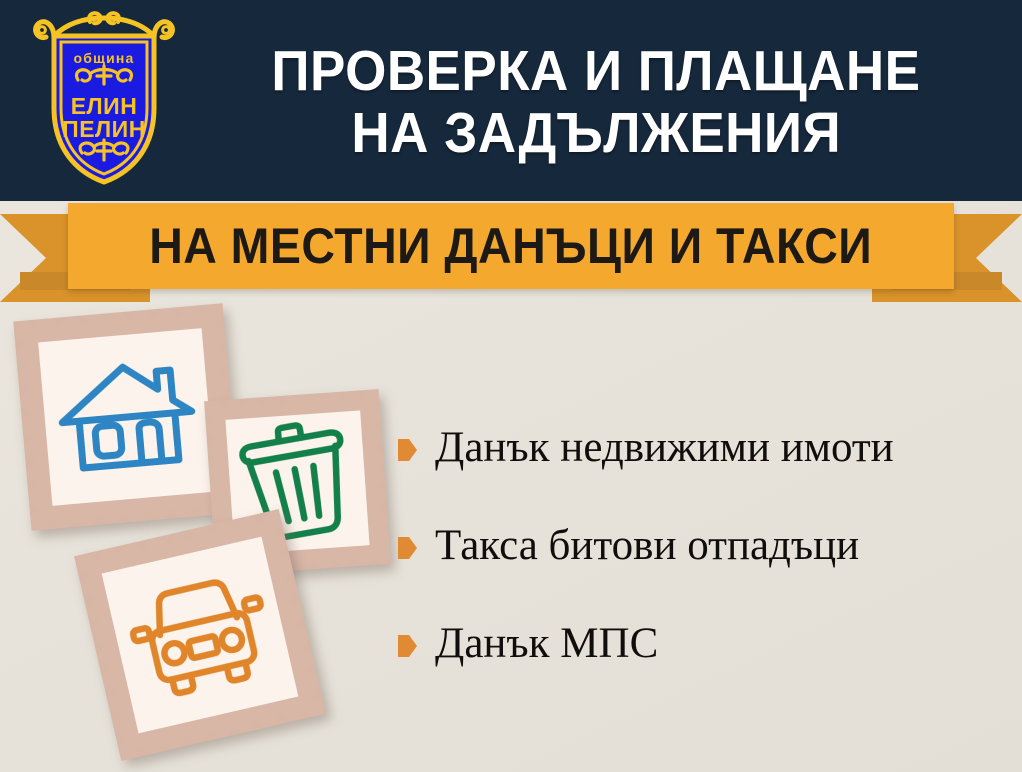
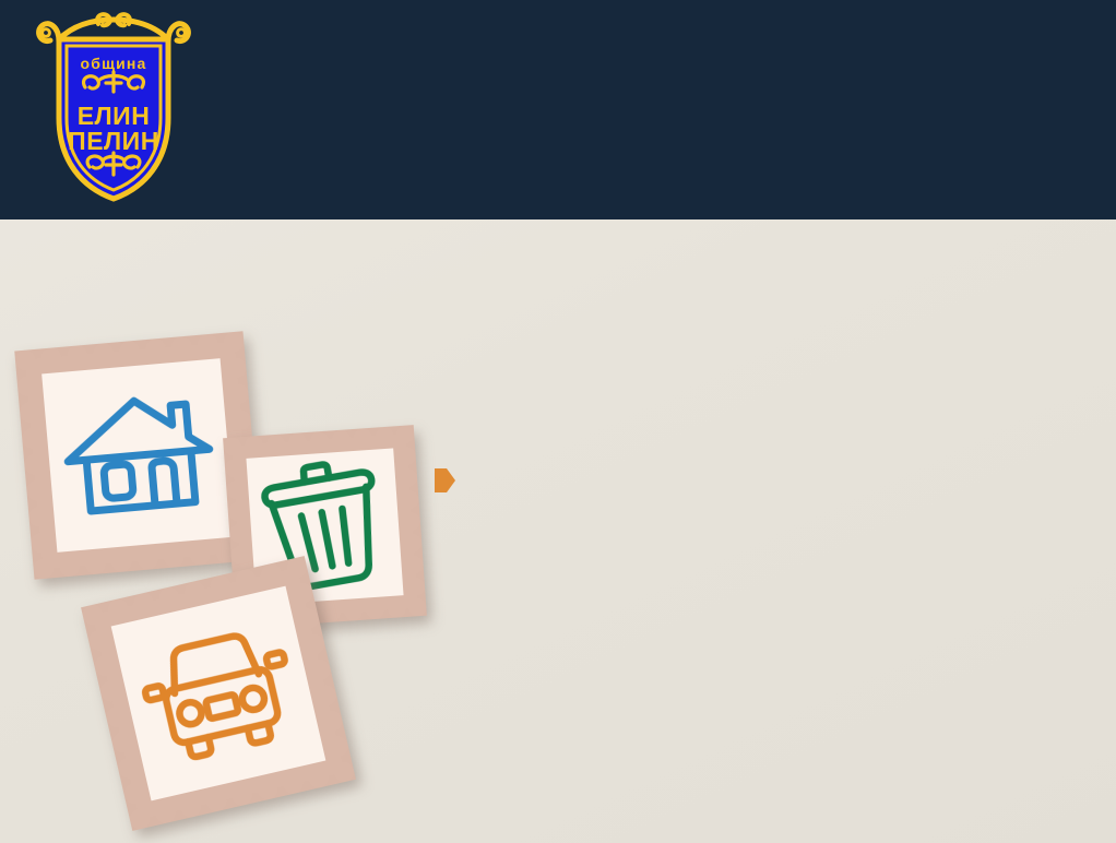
  община
  ЕЛИН
  ПЕЛИН
- ПРОВЕРКА И ПЛАЩАНЕ
- НА ЗАДЪЛЖЕНИЯ
- НА МЕСТНИ ДАНЪЦИ И ТАКСИ
- Данък недвижими имоти
- Такса битови отпадъци
- Данък МПС
